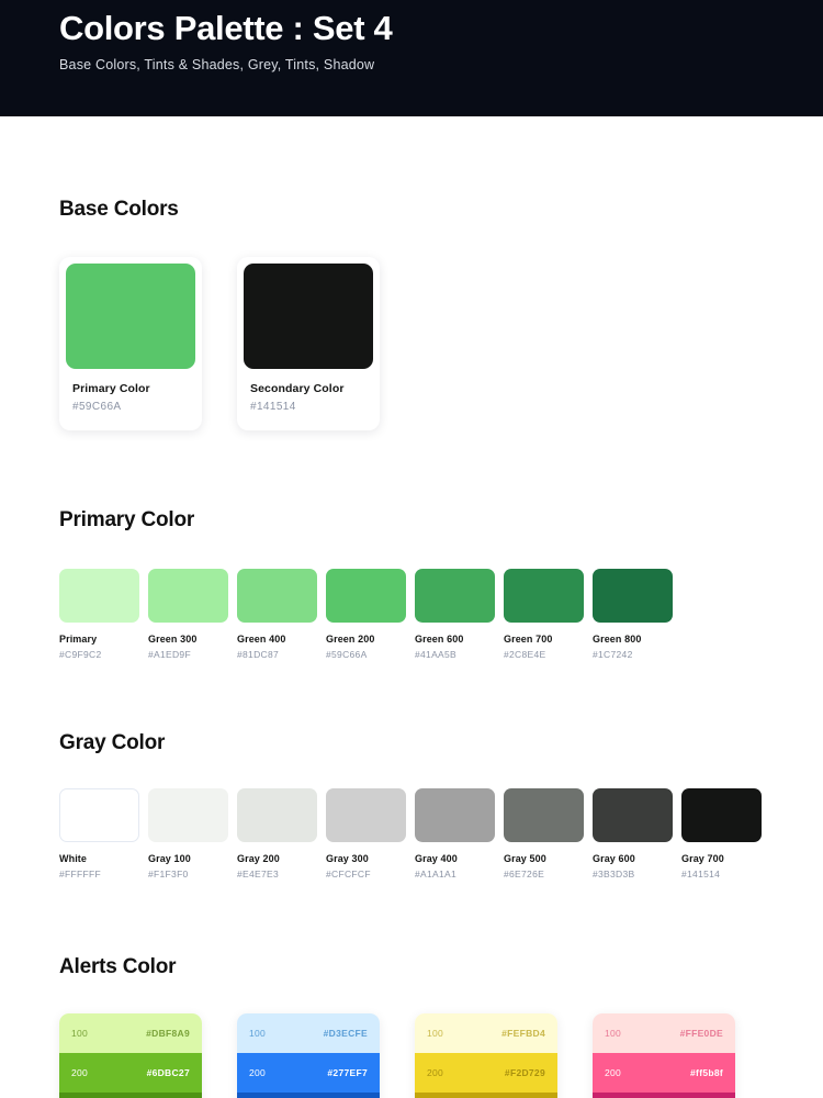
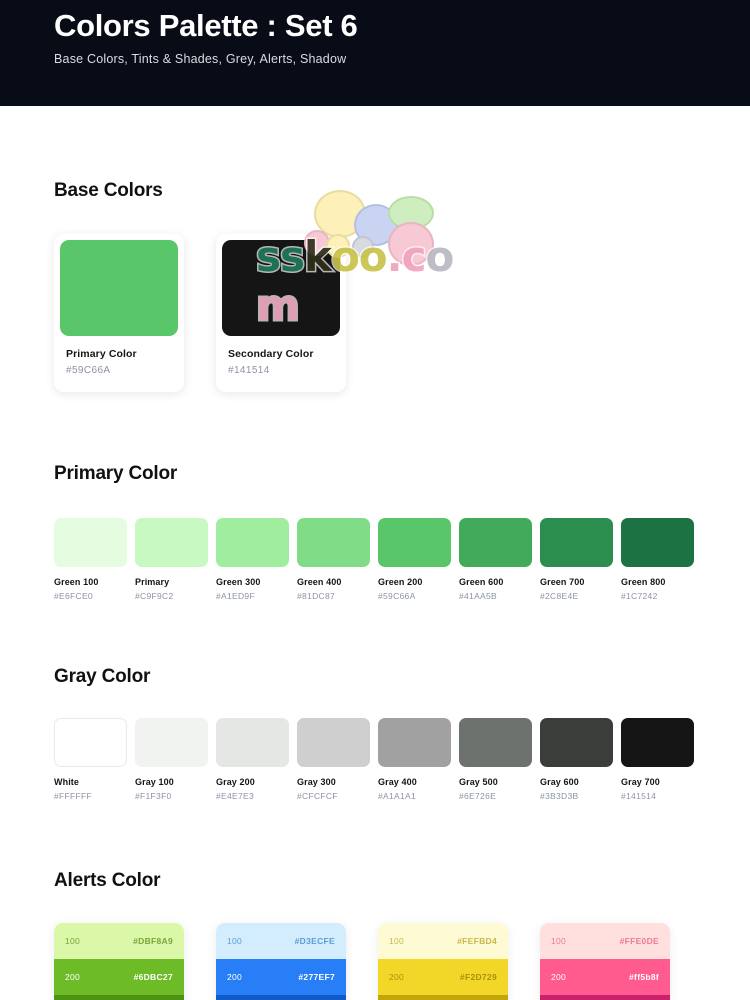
- Colors Palette : Set 4
+ Colors Palette : Set 6
- Base Colors, Tints & Shades, Grey, Tints, Shadow
+ Base Colors, Tints & Shades, Grey, Alerts, Shadow
  Base Colors
  Primary Color
  Gray Color
  Alerts Color
  Primary Color
  #59C66A
  Secondary Color
  #141514
+ Green 100
+ #E6FCE0
  Primary
  #C9F9C2
  Green 300
  #A1ED9F
  Green 400
  #81DC87
  Green 200
  #59C66A
  Green 600
  #41AA5B
  Green 700
  #2C8E4E
  Green 800
  #1C7242
  White
  #FFFFFF
  Gray 100
  #F1F3F0
  Gray 200
  #E4E7E3
  Gray 300
  #CFCFCF
  Gray 400
  #A1A1A1
  Gray 500
  #6E726E
  Gray 600
  #3B3D3B
  Gray 700
  #141514
  100
  #DBF8A9
  200
  #6DBC27
  100
  #D3ECFE
  200
  #277EF7
  100
  #FEFBD4
  200
  #F2D729
  100
  #FFE0DE
  200
  #ff5b8f
+ sskoo.com
